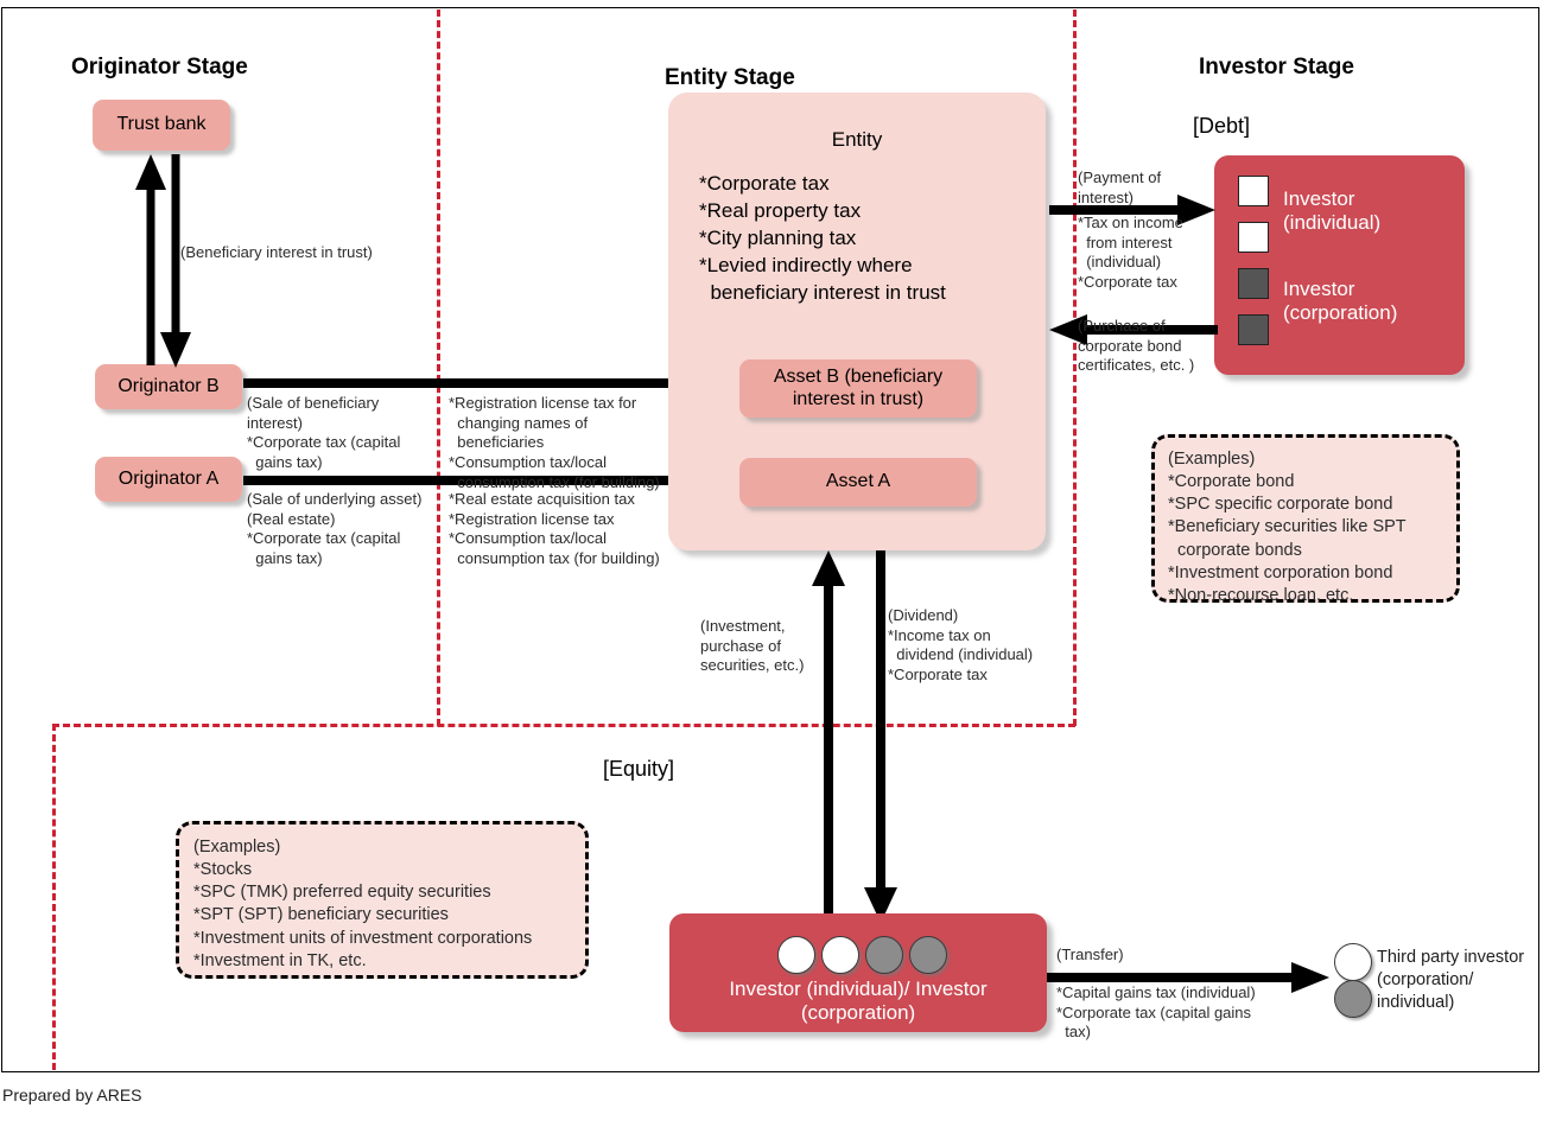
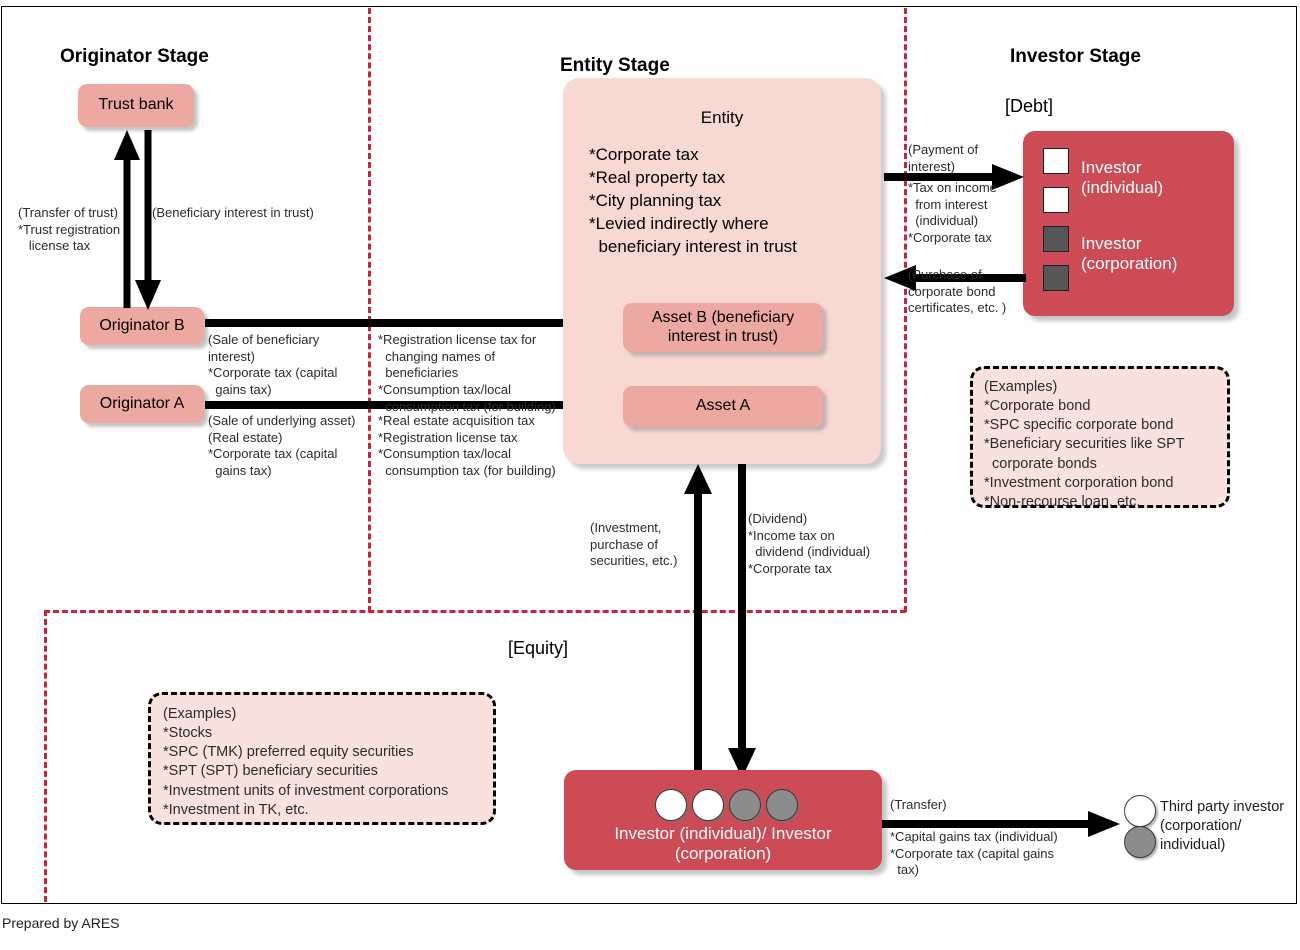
  Originator Stage
  Entity Stage
  Investor Stage
  [Debt]
  [Equity]
  Trust bank
  Originator B
  Originator A
+ (Transfer of trust)
+ *Trust registration
+ license tax
  (Beneficiary interest in trust)
  (Sale of beneficiary
  interest)
  *Corporate tax (capital
  gains tax)
  *Registration license tax for
  changing names of
  beneficiaries
  *Consumption tax/local
  consumption tax (for building)
  (Sale of underlying asset)
  (Real estate)
  *Corporate tax (capital
  gains tax)
  *Real estate acquisition tax
  *Registration license tax
  *Consumption tax/local
  consumption tax (for building)
  Entity
  *Corporate tax
  *Real property tax
  *City planning tax
  *Levied indirectly where
  beneficiary interest in trust
  Asset B (beneficiary
  interest in trust)
  Asset A
  Investor
  (individual)
  Investor
  (corporation)
  (Payment of
  interest)
  *Tax on income
  from interest
  (individual)
  *Corporate tax
  (Purchase of
  corporate bond
  certificates, etc. )
  (Examples)
  *Corporate bond
  *SPC specific corporate bond
  *Beneficiary securities like SPT
  corporate bonds
  *Investment corporation bond
  *Non-recourse loan, etc.
  (Investment,
  purchase of
  securities, etc.)
  (Dividend)
  *Income tax on
  dividend (individual)
  *Corporate tax
  (Examples)
  *Stocks
  *SPC (TMK) preferred equity securities
  *SPT (SPT) beneficiary securities
  *Investment units of investment corporations
  *Investment in TK, etc.
  Investor (individual)/ Investor
  (corporation)
  (Transfer)
  *Capital gains tax (individual)
  *Corporate tax (capital gains
  tax)
  Third party investor
  (corporation/
  individual)
  Prepared by ARES
